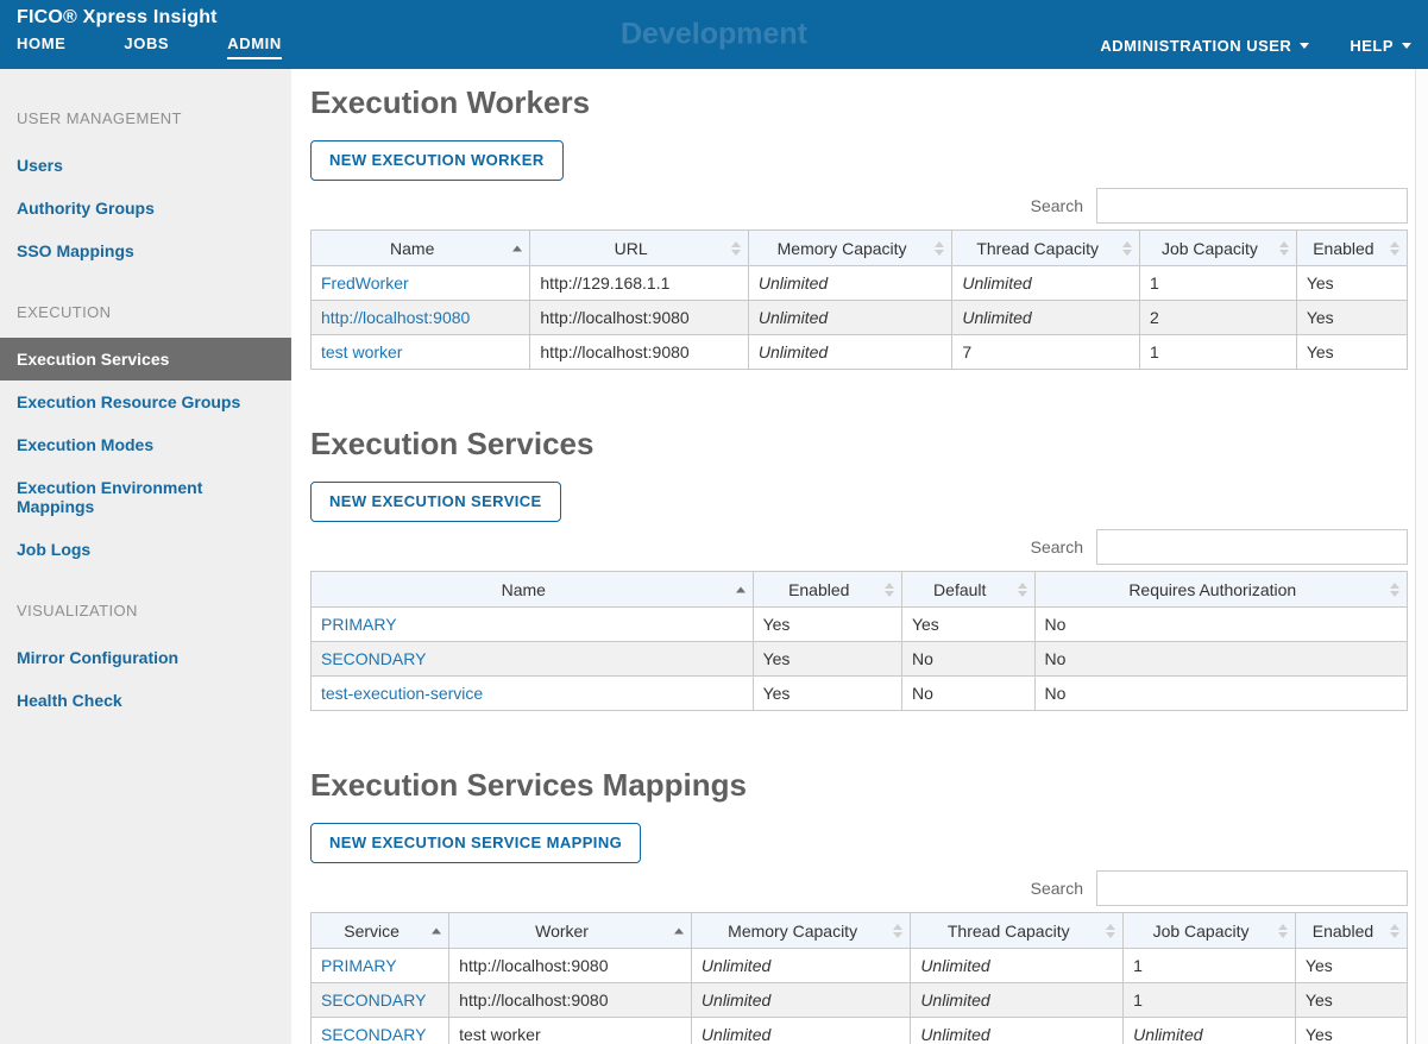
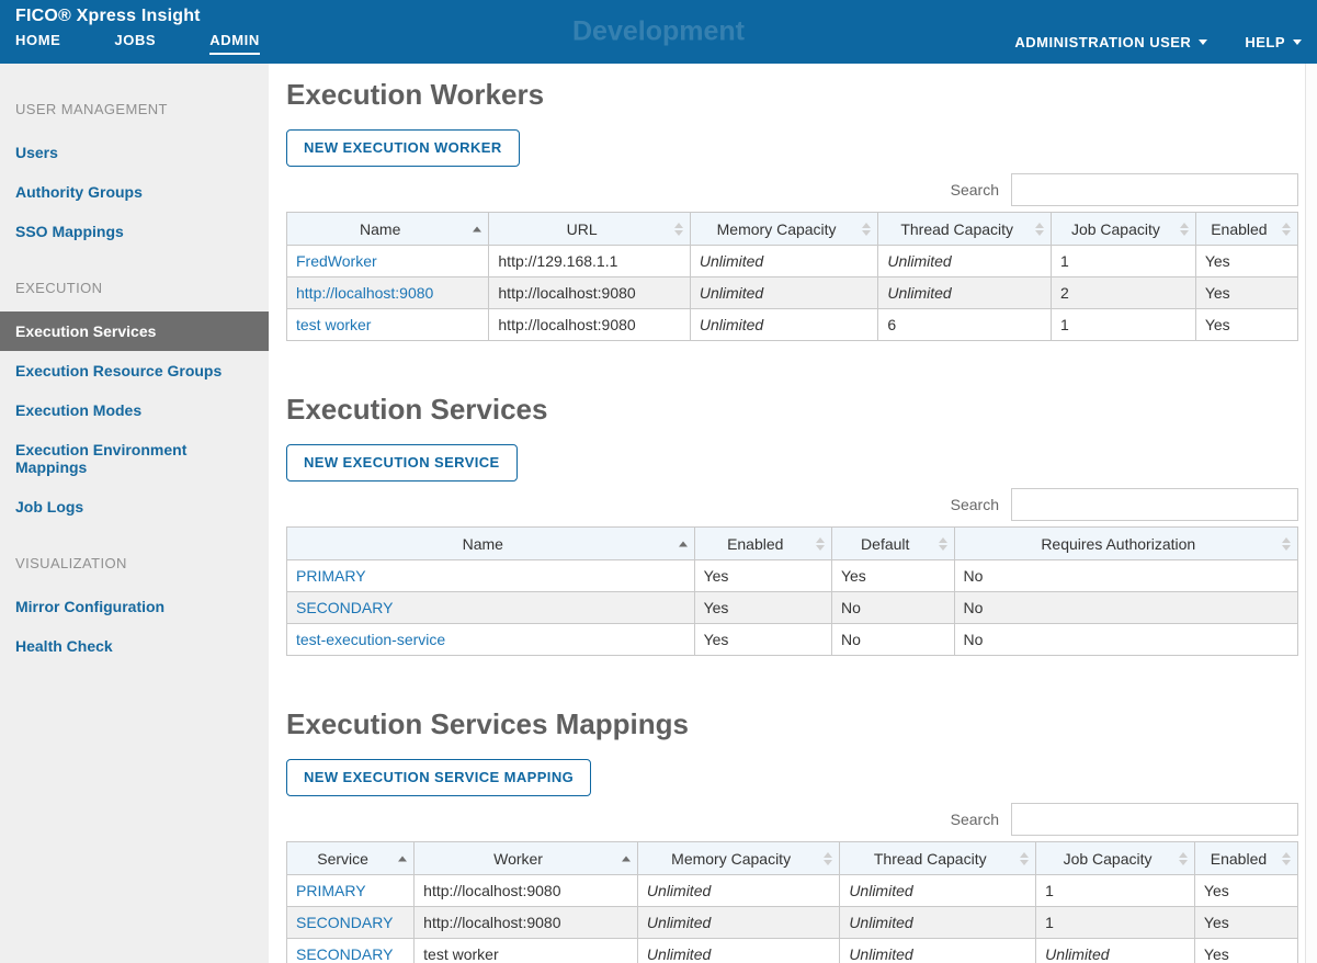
  FICO® Xpress Insight
  Development
  HOME
  JOBS
  ADMIN
  ADMINISTRATION USER
  HELP
  USER MANAGEMENT
  Users
  Authority Groups
  SSO Mappings
  EXECUTION
  Execution Services
  Execution Resource Groups
  Execution Modes
  Execution Environment Mappings
  Job Logs
  VISUALIZATION
  Mirror Configuration
  Health Check
  Execution Workers
  NEW EXECUTION WORKER
  Search
  Name	URL	Memory Capacity	Thread Capacity	Job Capacity	Enabled
  FredWorker	http://129.168.1.1	Unlimited	Unlimited	1	Yes
  http://localhost:9080	http://localhost:9080	Unlimited	Unlimited	2	Yes
- test worker	http://localhost:9080	Unlimited	7	1	Yes
+ test worker	http://localhost:9080	Unlimited	6	1	Yes
  Execution Services
  NEW EXECUTION SERVICE
  Search
  Name	Enabled	Default	Requires Authorization
  PRIMARY	Yes	Yes	No
  SECONDARY	Yes	No	No
  test-execution-service	Yes	No	No
  Execution Services Mappings
  NEW EXECUTION SERVICE MAPPING
  Search
  Service	Worker	Memory Capacity	Thread Capacity	Job Capacity	Enabled
  PRIMARY	http://localhost:9080	Unlimited	Unlimited	1	Yes
  SECONDARY	http://localhost:9080	Unlimited	Unlimited	1	Yes
  SECONDARY	test worker	Unlimited	Unlimited	Unlimited	Yes
